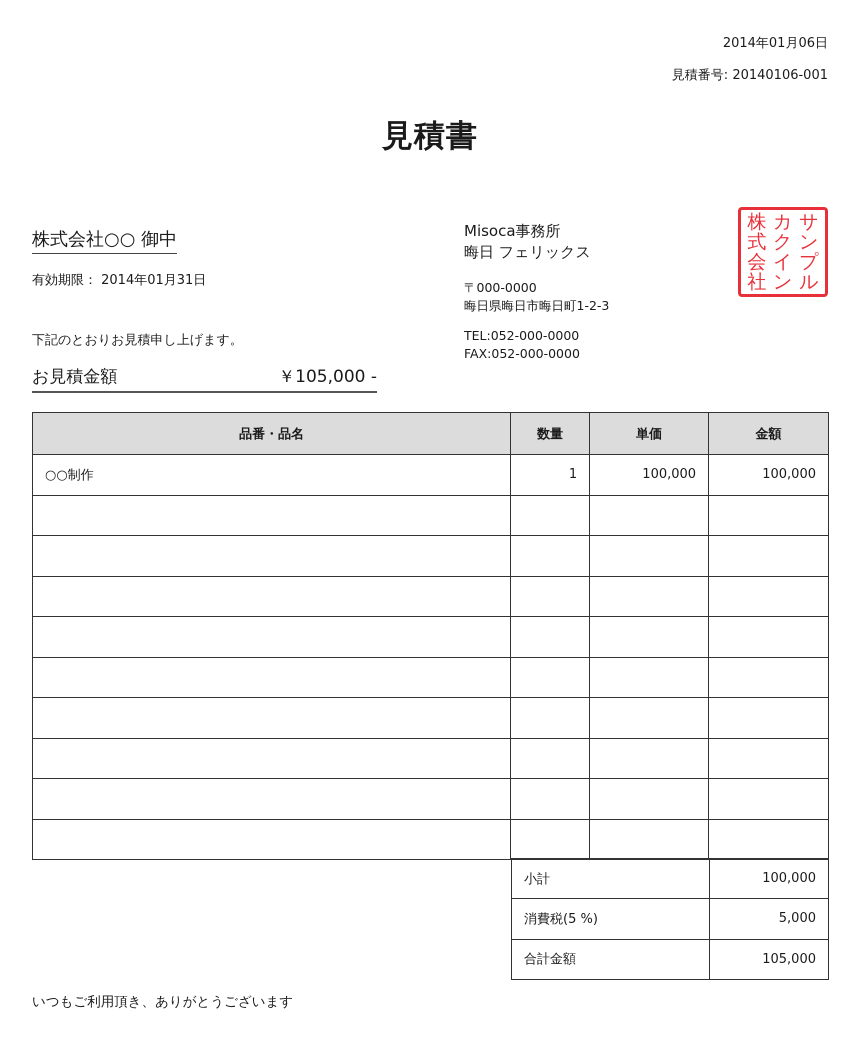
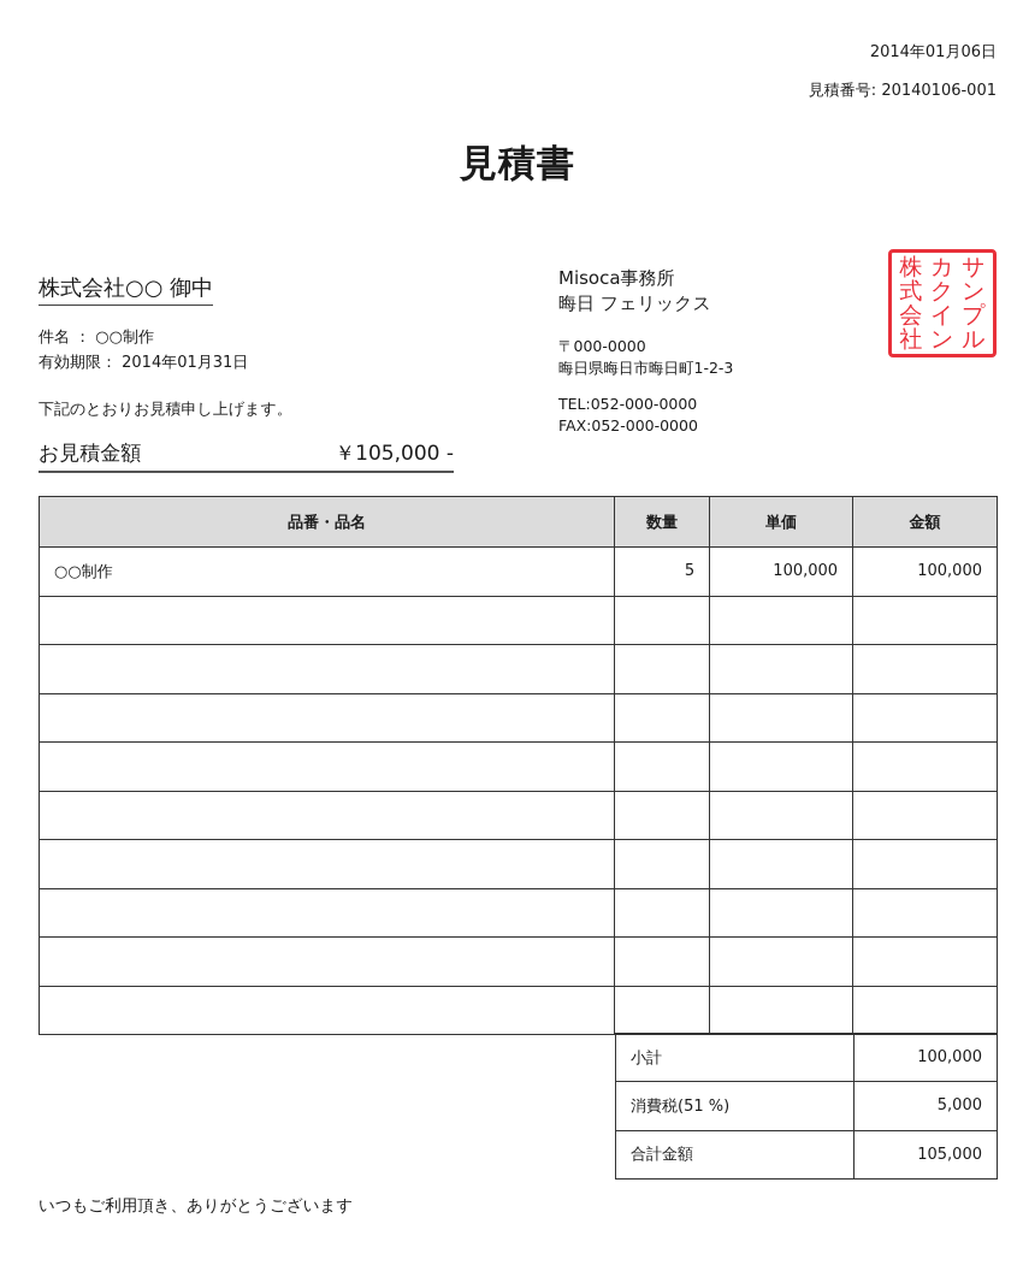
  2014年01月06日
  見積番号: 20140106-001
  見積書
  株式会社○○ 御中
+ 件名 ： ○○制作
  有効期限： 2014年01月31日
  下記のとおりお見積申し上げます。
  お見積金額
  ￥105,000 -
  Misoca事務所
  晦日 フェリックス
  〒000-0000
  晦日県晦日市晦日町1-2-3
  TEL:052-000-0000
  FAX:052-000-0000
  サ
  ン
  プ
  ル
  カ
  ク
  イ
  ン
  株
  式
  会
  社
  品番・品名	数量	単価	金額
- ○○制作	1	100,000	100,000
+ ○○制作	5	100,000	100,000
  小計	100,000
- 消費税(5 %)	5,000
+ 消費税(51 %)	5,000
  合計金額	105,000
  いつもご利用頂き、ありがとうございます
